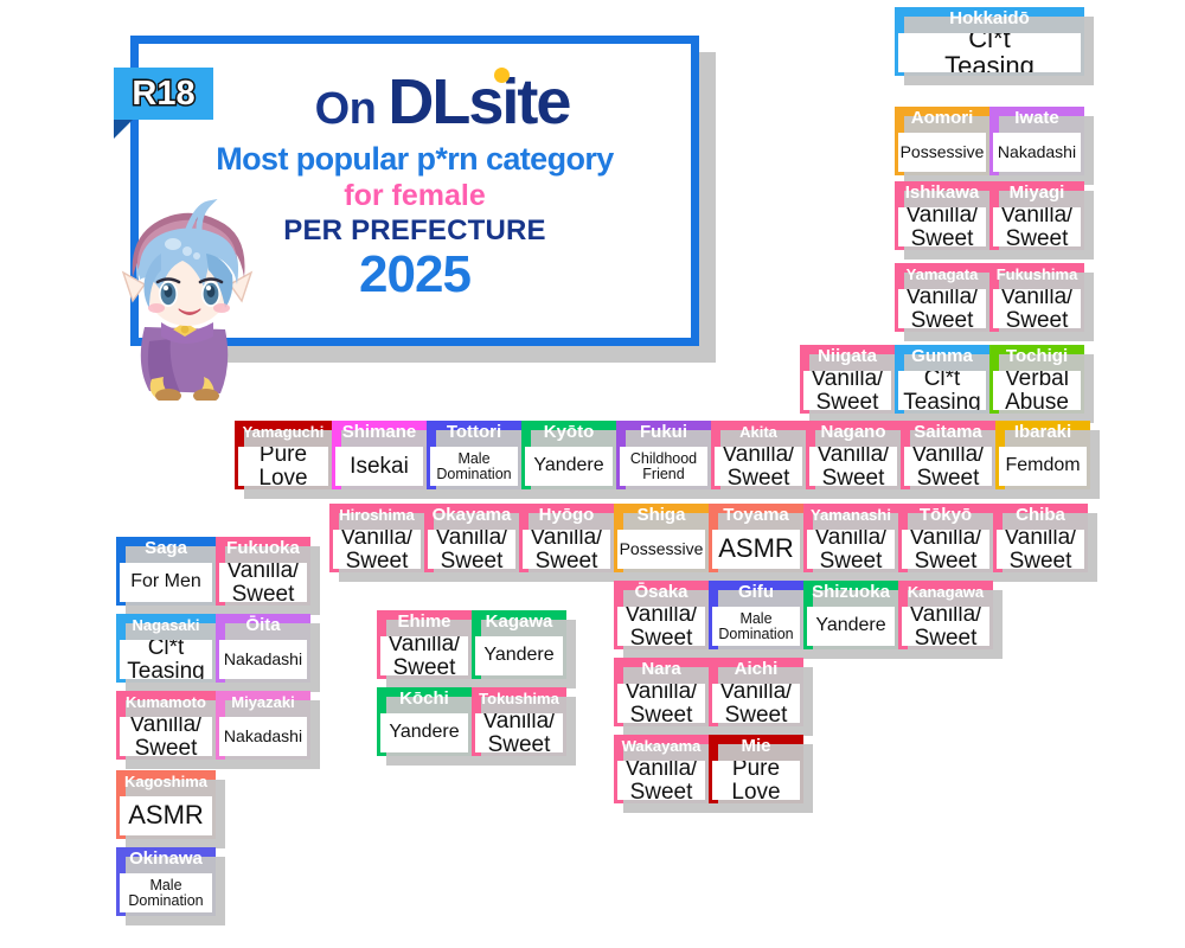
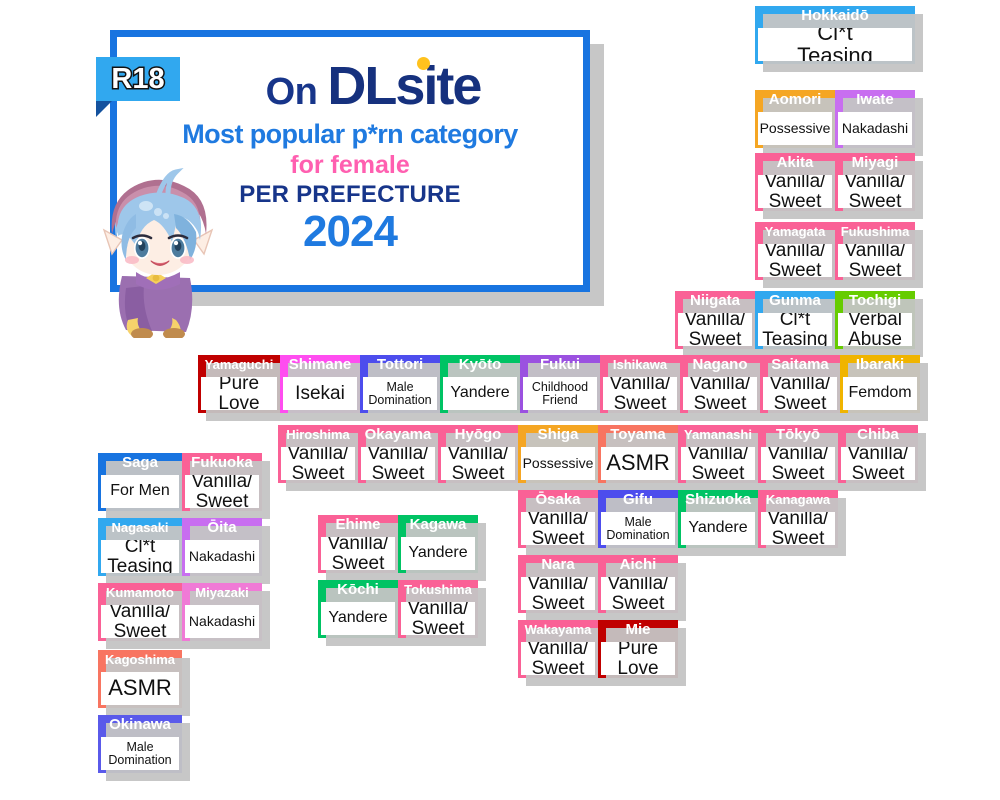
  On
  DLsite
  Most popular p*rn category
  for female
  PER PREFECTURE
- 2025
+ 2024
  R18
  Hokkaidō
  Cl*t
  Teasing
  Aomori
  Possessive
  Iwate
  Nakadashi
- Ishikawa
+ Akita
  Vanilla/
  Sweet
  Miyagi
  Vanilla/
  Sweet
  Yamagata
  Vanilla/
  Sweet
  Fukushima
  Vanilla/
  Sweet
  Niigata
  Vanilla/
  Sweet
  Gunma
  Cl*t
  Teasing
  Tochigi
  Verbal
  Abuse
  Yamaguchi
  Pure Love
  Shimane
  Isekai
  Tottori
  Male
  Domination
  Kyōto
  Yandere
  Fukui
  Childhood
  Friend
- Akita
+ Ishikawa
  Vanilla/
  Sweet
  Nagano
  Vanilla/
  Sweet
  Saitama
  Vanilla/
  Sweet
  Ibaraki
  Femdom
  Hiroshima
  Vanilla/
  Sweet
  Okayama
  Vanilla/
  Sweet
  Hyōgo
  Vanilla/
  Sweet
  Shiga
  Possessive
  Toyama
  ASMR
  Yamanashi
  Vanilla/
  Sweet
  Tōkyō
  Vanilla/
  Sweet
  Chiba
  Vanilla/
  Sweet
  Ōsaka
  Vanilla/
  Sweet
  Gifu
  Male
  Domination
  Shizuoka
  Yandere
  Kanagawa
  Vanilla/
  Sweet
  Nara
  Vanilla/
  Sweet
  Aichi
  Vanilla/
  Sweet
  Wakayama
  Vanilla/
  Sweet
  Mie
  Pure Love
  Ehime
  Vanilla/
  Sweet
  Kagawa
  Yandere
  Kōchi
  Yandere
  Tokushima
  Vanilla/
  Sweet
  Saga
  For Men
  Fukuoka
  Vanilla/
  Sweet
  Nagasaki
  Cl*t
  Teasing
  Ōita
  Nakadashi
  Kumamoto
  Vanilla/
  Sweet
  Miyazaki
  Nakadashi
  Kagoshima
  ASMR
  Okinawa
  Male
  Domination
